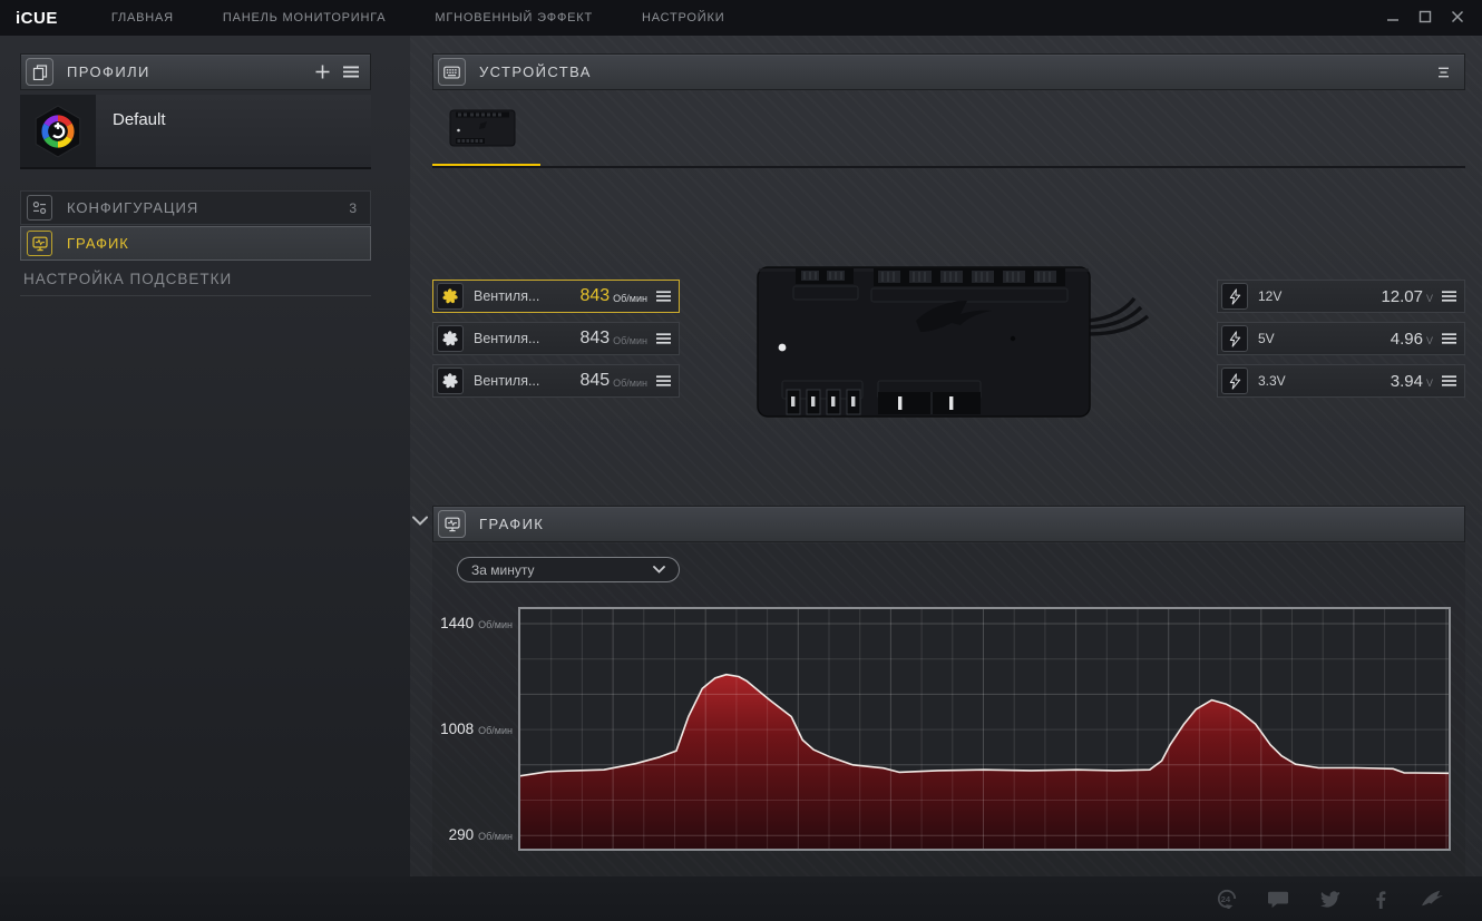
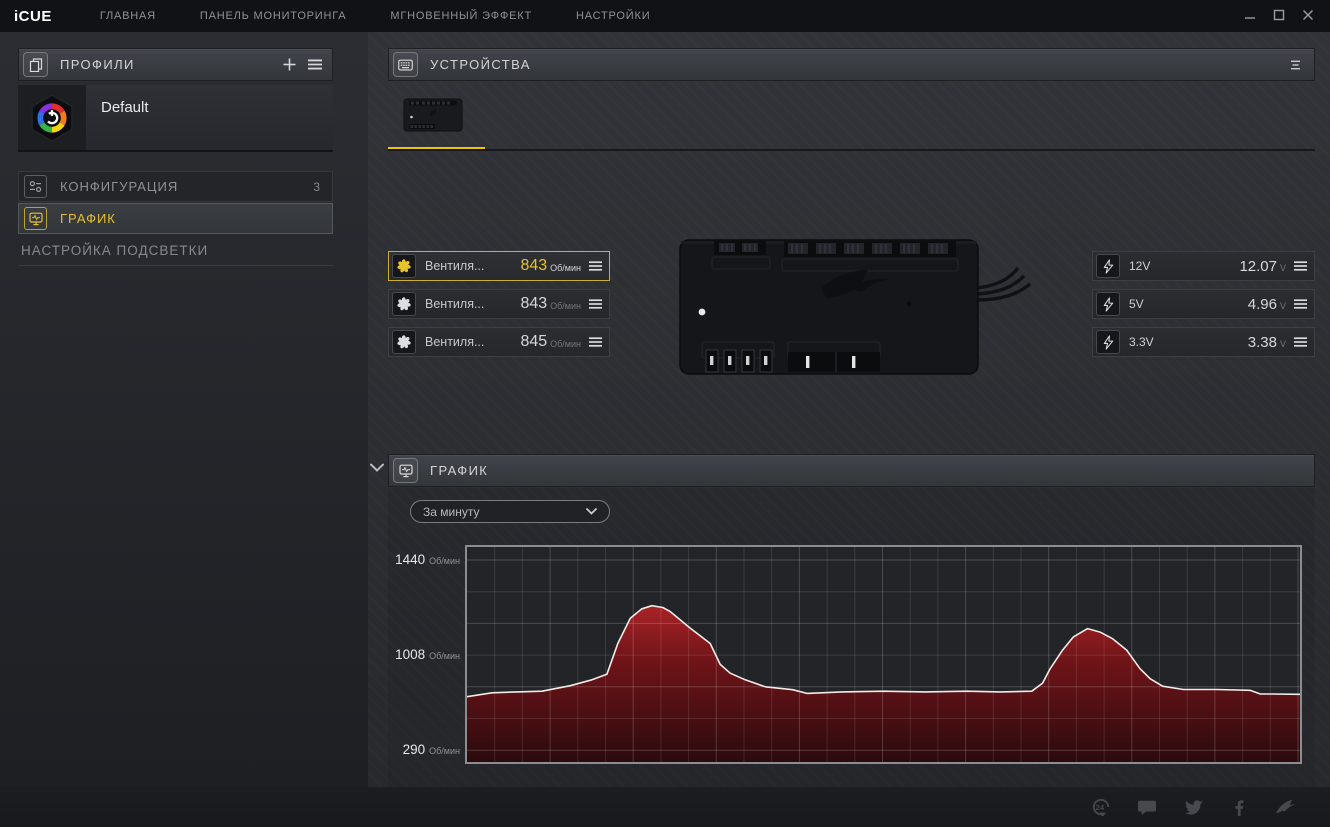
  iCUE
  ГЛАВНАЯ
  ПАНЕЛЬ МОНИТОРИНГА
  МГНОВЕННЫЙ ЭФФЕКТ
  НАСТРОЙКИ
  ПРОФИЛИ
  Default
  КОНФИГУРАЦИЯ
  3
  ГРАФИК
  НАСТРОЙКА ПОДСВЕТКИ
  УСТРОЙСТВА
  Вентиля...
  843
  Об/мин
  Вентиля...
  843
  Об/мин
  Вентиля...
  845
  Об/мин
  12V
  12.07
  V
  5V
  4.96
  V
  3.3V
- 3.94
+ 3.38
  V
  ГРАФИК
  За минуту
  1440
  Об/мин
  1008
  Об/мин
  290
  Об/мин
  24
